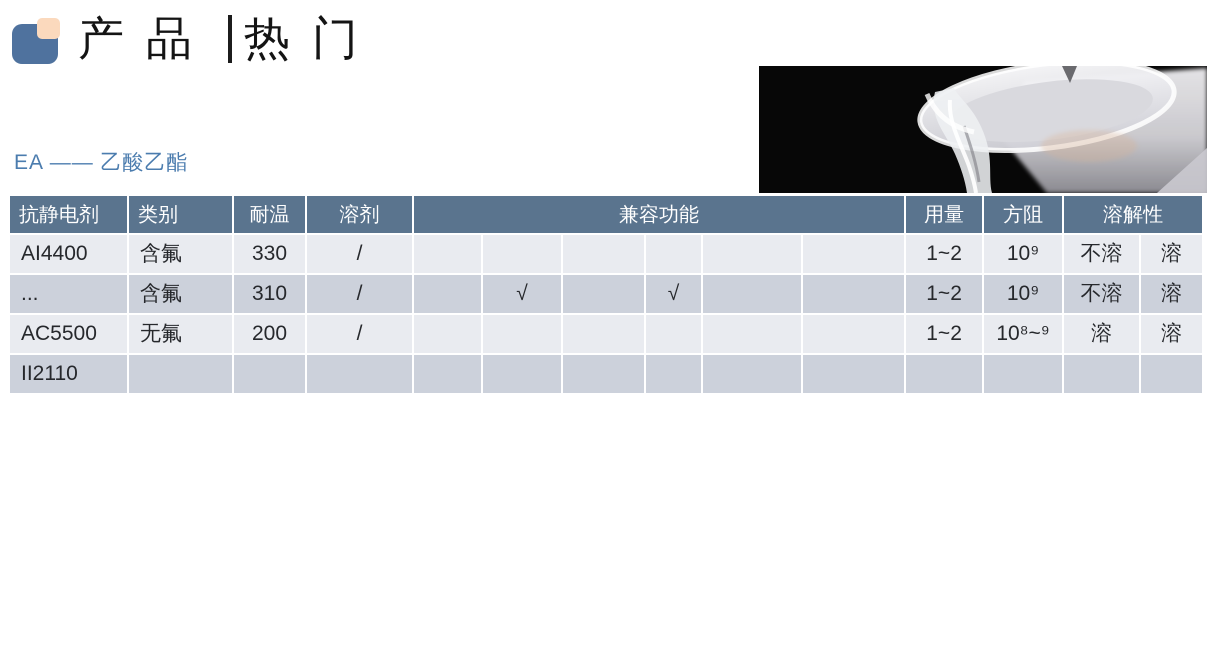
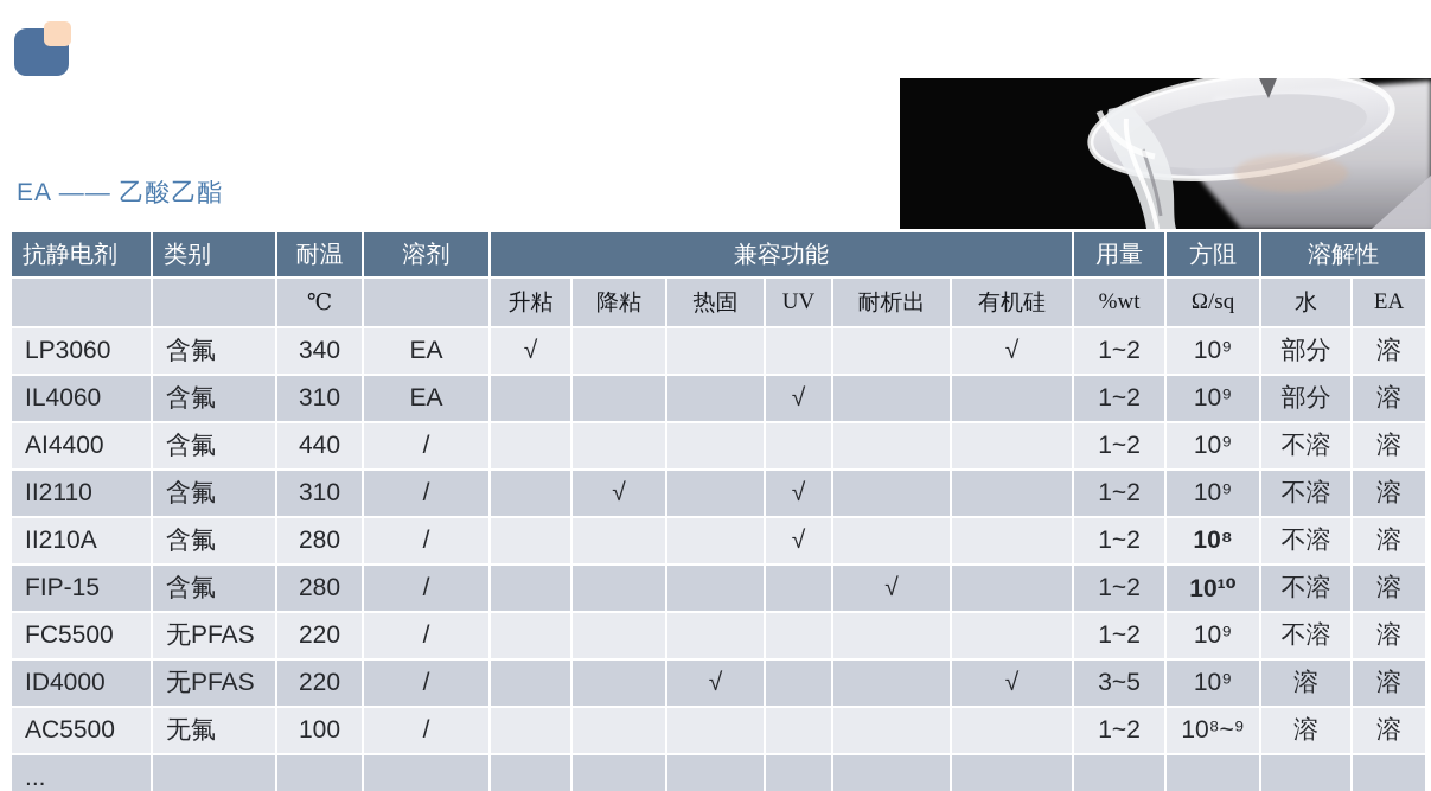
- 产品
- 热门
  EA —— 乙酸乙酯
  抗静电剂	类别	耐温	溶剂	兼容功能	用量	方阻	溶解性
+ 		℃		升粘	降粘	热固	UV	耐析出	有机硅	%wt	Ω/sq	水	EA
+ LP3060	含氟	340	EA	√					√	1~2	10⁹	部分	溶
+ IL4060	含氟	310	EA				√			1~2	10⁹	部分	溶
- AI4400	含氟	330	/							1~2	10⁹	不溶	溶
+ AI4400	含氟	440	/							1~2	10⁹	不溶	溶
- ...	含氟	310	/		√		√			1~2	10⁹	不溶	溶
+ II2110	含氟	310	/		√		√			1~2	10⁹	不溶	溶
+ II210A	含氟	280	/				√			1~2	10⁸	不溶	溶
+ FIP-15	含氟	280	/					√		1~2	10¹⁰	不溶	溶
+ FC5500	无PFAS	220	/							1~2	10⁹	不溶	溶
+ ID4000	无PFAS	220	/			√			√	3~5	10⁹	溶	溶
- AC5500	无氟	200	/							1~2	10⁸~⁹	溶	溶
+ AC5500	无氟	100	/							1~2	10⁸~⁹	溶	溶
- II2110
+ ...
